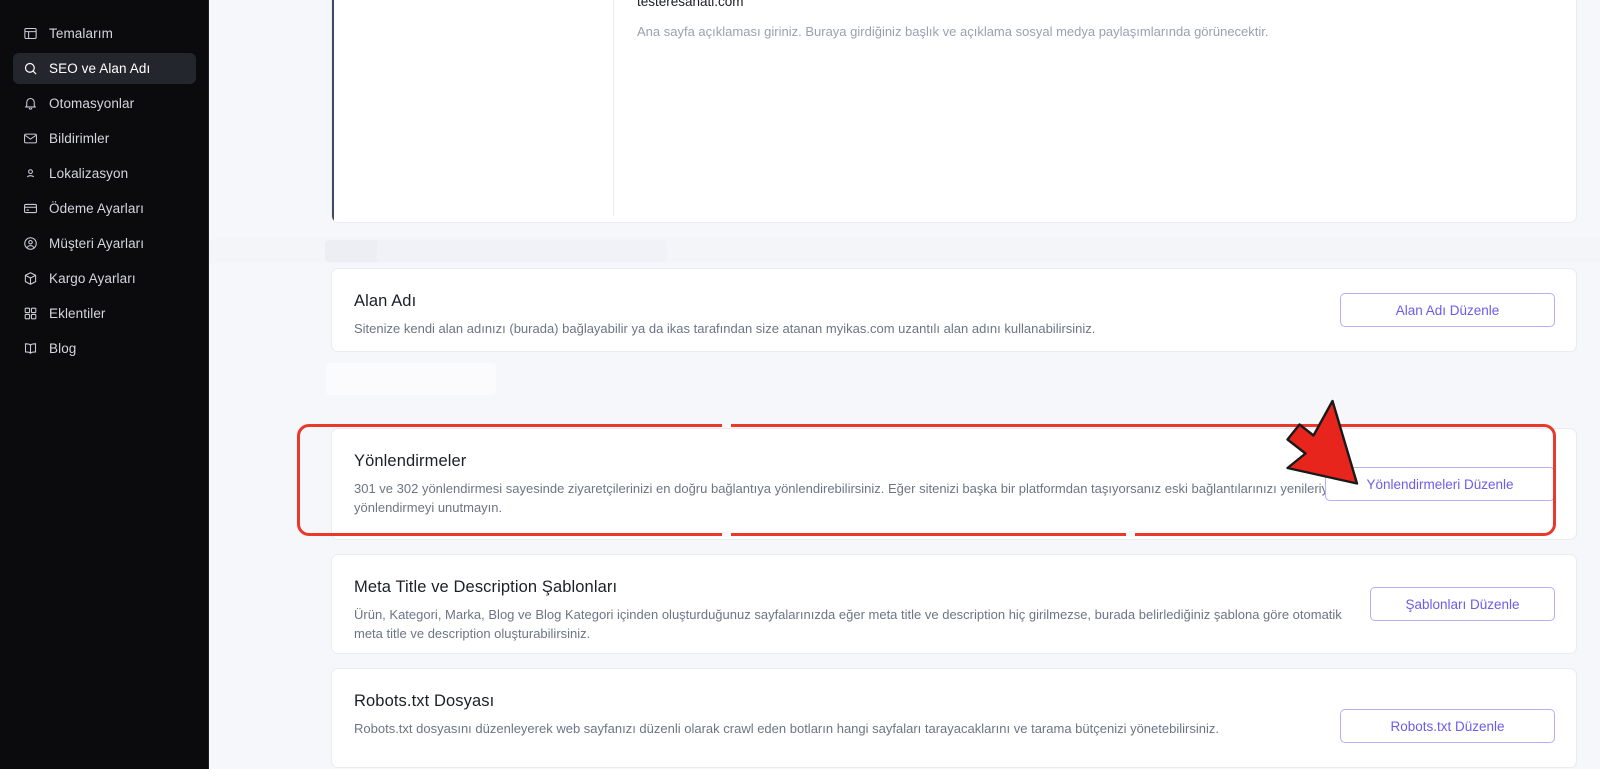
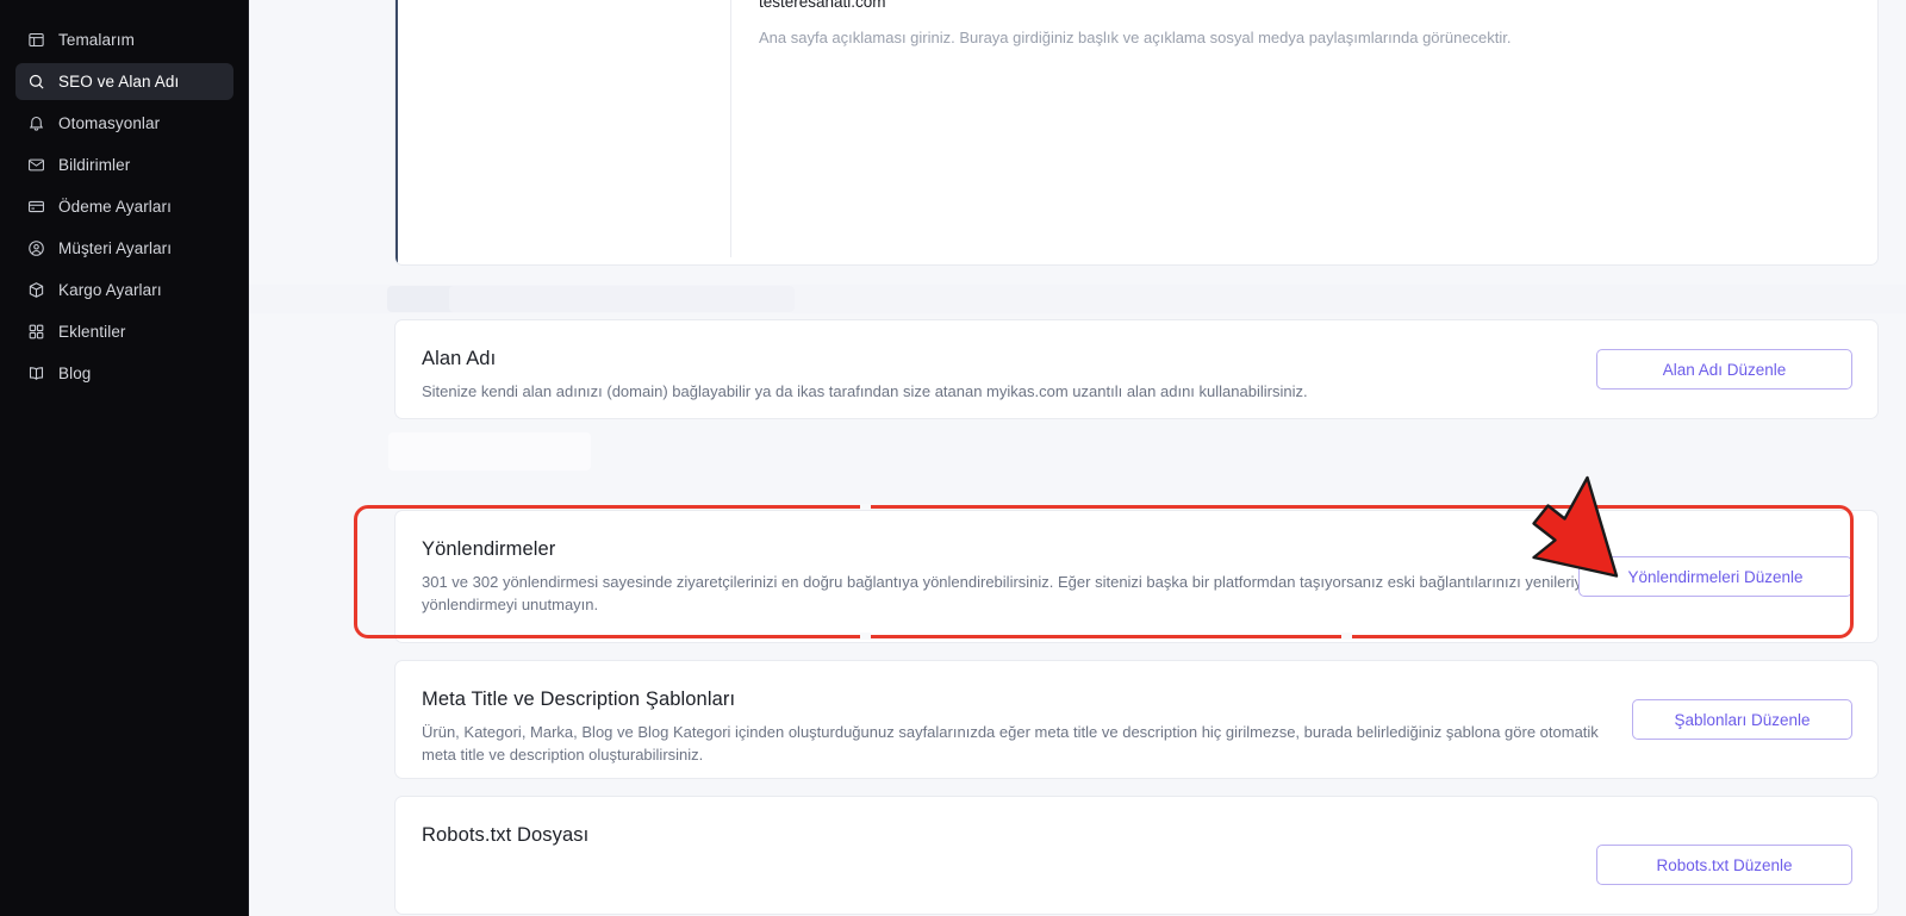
  Temalarım
  SEO ve Alan Adı
  Otomasyonlar
  Bildirimler
- Lokalizasyon
  Ödeme Ayarları
  Müşteri Ayarları
  Kargo Ayarları
  Eklentiler
  Blog
  testeresanati.com
  Ana sayfa açıklaması giriniz. Buraya girdiğiniz başlık ve açıklama sosyal medya paylaşımlarında görünecektir.
  Alan Adı
- Sitenize kendi alan adınızı (burada) bağlayabilir ya da ikas tarafından size atanan myikas.com uzantılı alan adını kullanabilirsiniz.
+ Sitenize kendi alan adınızı (domain) bağlayabilir ya da ikas tarafından size atanan myikas.com uzantılı alan adını kullanabilirsiniz.
  Alan Adı Düzenle
  Yönlendirmeler
  301 ve 302 yönlendirmesi sayesinde ziyaretçilerinizi en doğru bağlantıya yönlendirebilirsiniz. Eğer sitenizi başka bir platformdan taşıyorsanız eski bağlantılarınızı yenileri yönlendirmeyi unutmayın.
  Yönlendirmeleri Düzenle
  Meta Title ve Description Şablonları
  Ürün, Kategori, Marka, Blog ve Blog Kategori içinden oluşturduğunuz sayfalarınızda eğer meta title ve description hiç girilmezse, burada belirlediğiniz şablona göre otomatik meta title ve description oluşturabilirsiniz.
  Şablonları Düzenle
  Robots.txt Dosyası
- Robots.txt dosyasını düzenleyerek web sayfanızı düzenli olarak crawl eden botların hangi sayfaları tarayacaklarını ve tarama bütçenizi yönetebilirsiniz.
  Robots.txt Düzenle
